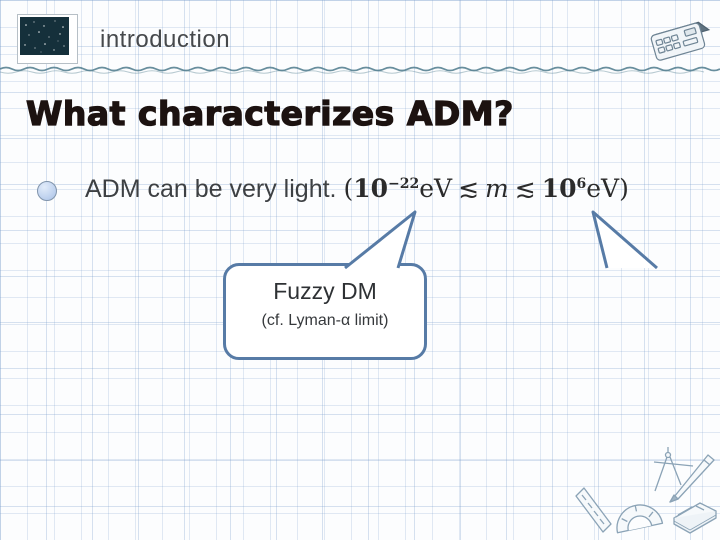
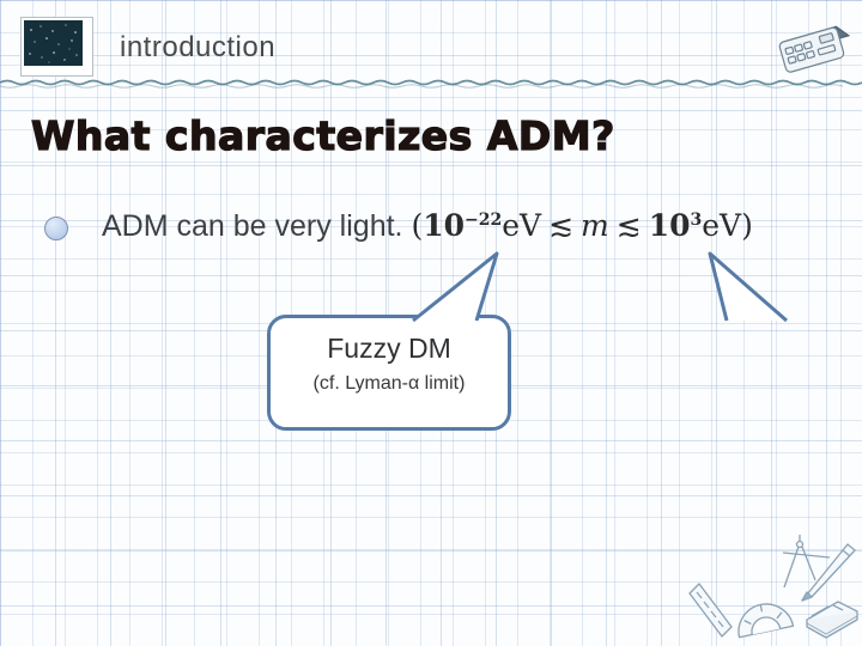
  introduction
  What characterizes ADM?
- ADM can be very light. (10−22eV ≲ m ≲ 106eV)
+ ADM can be very light. (10−22eV ≲ m ≲ 103eV)
  Fuzzy DM
  (cf. Lyman-α limit)
